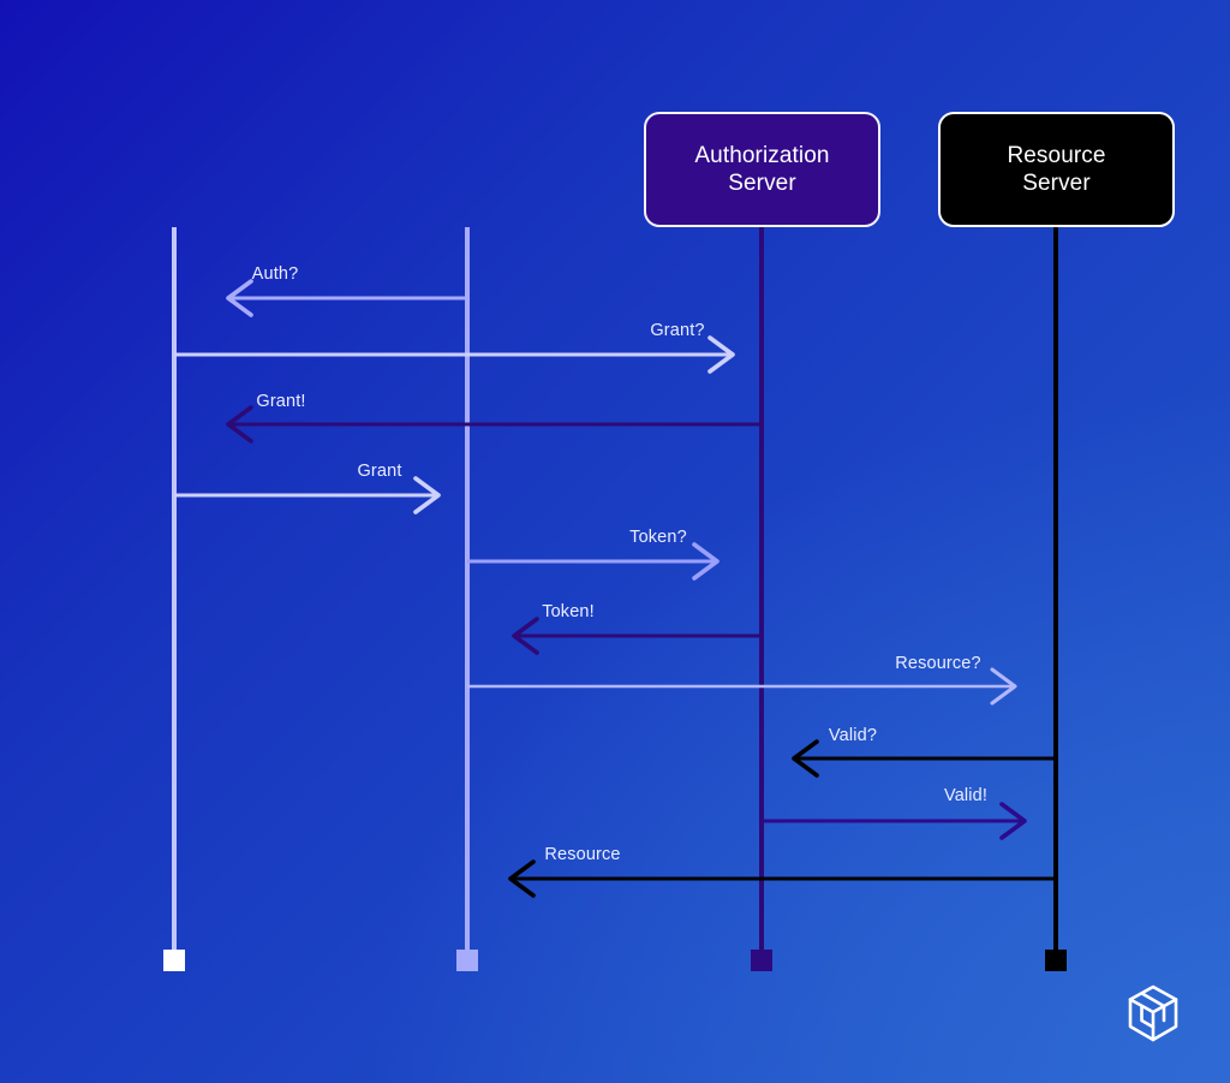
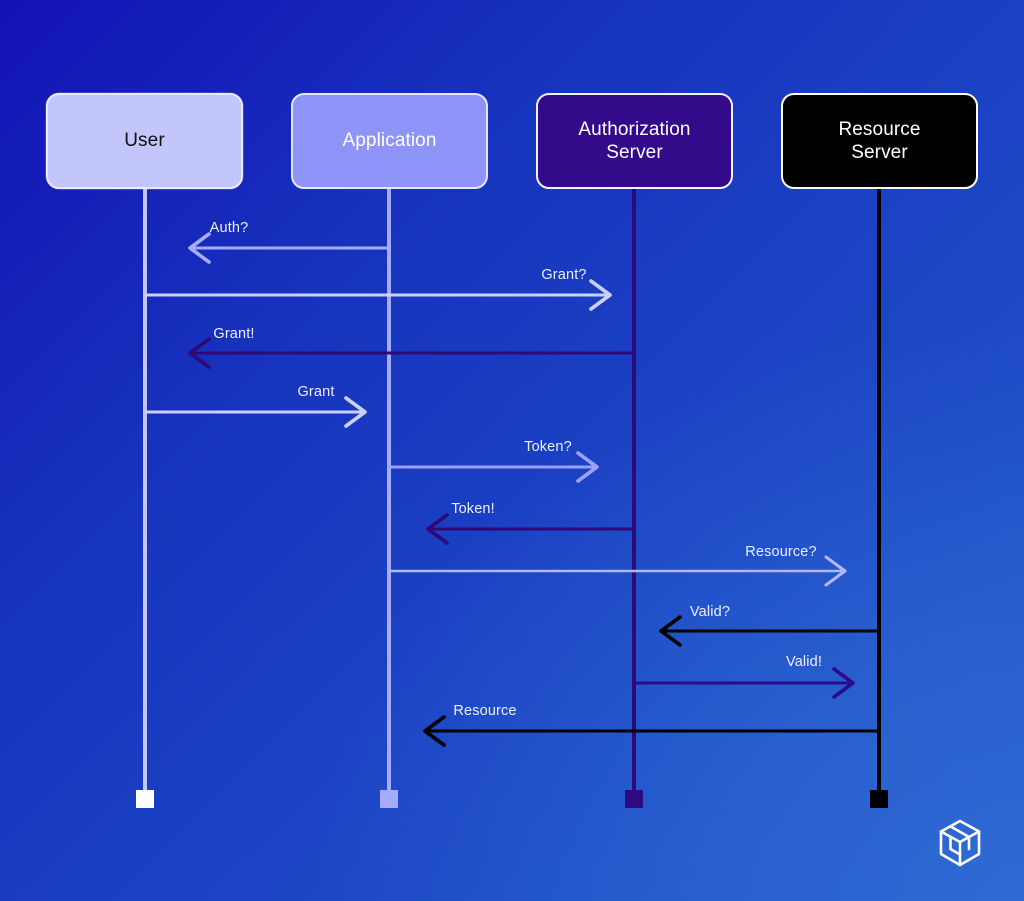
+ User
+ Application
  Authorization
  Server
  Resource
  Server
  Auth?
  Grant?
  Grant!
  Grant
  Token?
  Token!
  Resource?
  Valid?
  Valid!
  Resource
